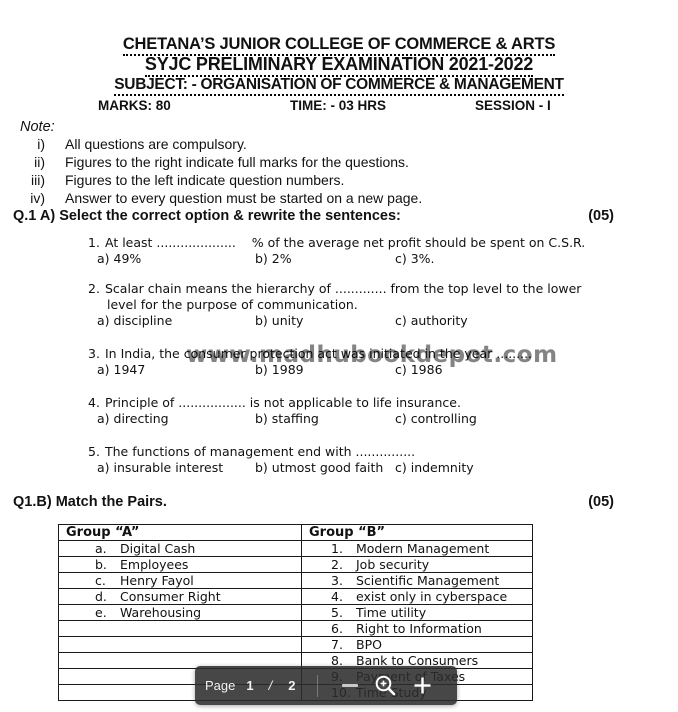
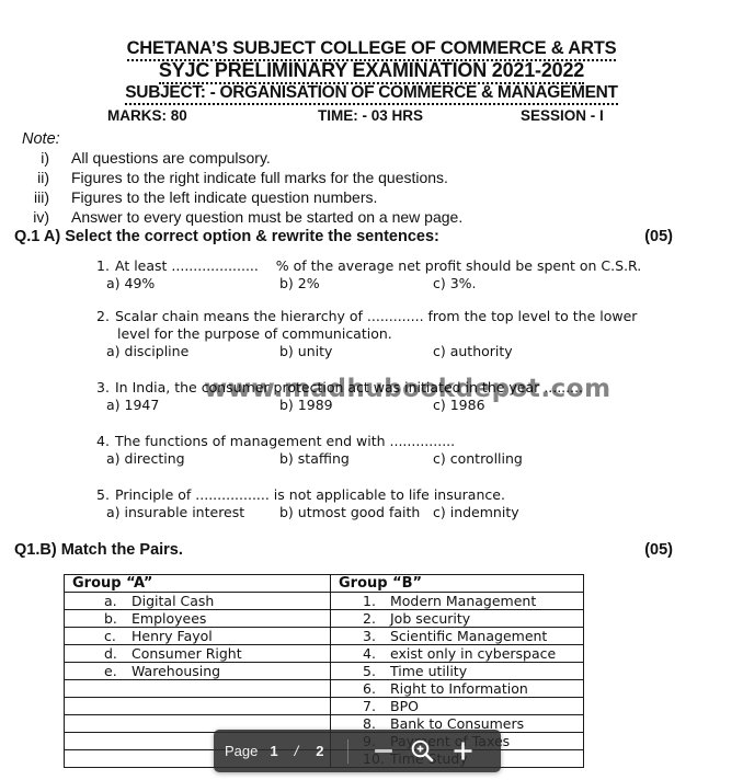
- CHETANA’S JUNIOR COLLEGE OF COMMERCE & ARTS
+ CHETANA’S SUBJECT COLLEGE OF COMMERCE & ARTS
  SYJC PRELIMINARY EXAMINATION 2021-2022
  SUBJECT: - ORGANISATION OF COMMERCE & MANAGEMENT
  MARKS: 80
  TIME: - 03 HRS
  SESSION - I
  Note:
  i)
  All questions are compulsory.
  ii)
  Figures to the right indicate full marks for the questions.
  iii)
  Figures to the left indicate question numbers.
  iv)
  Answer to every question must be started on a new page.
  Q.1 A) Select the correct option & rewrite the sentences:
  (05)
  1.
  At least .................... % of the average net profit should be spent on C.S.R.
  a) 49%
  b) 2%
  c) 3%.
  2.
  Scalar chain means the hierarchy of ............. from the top level to the lower
  level for the purpose of communication.
  a) discipline
  b) unity
  c) authority
  3.
  In India, the consumer protection act was initiated in the year .........
  a) 1947
  b) 1989
  c) 1986
  4.
- Principle of ................. is not applicable to life insurance.
+ The functions of management end with ...............
  a) directing
  b) staffing
  c) controlling
  5.
- The functions of management end with ...............
+ Principle of ................. is not applicable to life insurance.
  a) insurable interest
  b) utmost good faith
  c) indemnity
  Q1.B) Match the Pairs.
  (05)
  Group “A”	Group “B”
  a. Digital Cash	1. Modern Management
  b. Employees	2. Job security
  c. Henry Fayol	3. Scientific Management
  d. Consumer Right	4. exist only in cyberspace
  e. Warehousing	5. Time utility
  	6. Right to Information
  	7. BPO
  	8. Bank to Consumers
  	9. Payent of Taxes
  	10. Timetud
  www.madhubookdepot.com
  Page
  1
  /
  2
